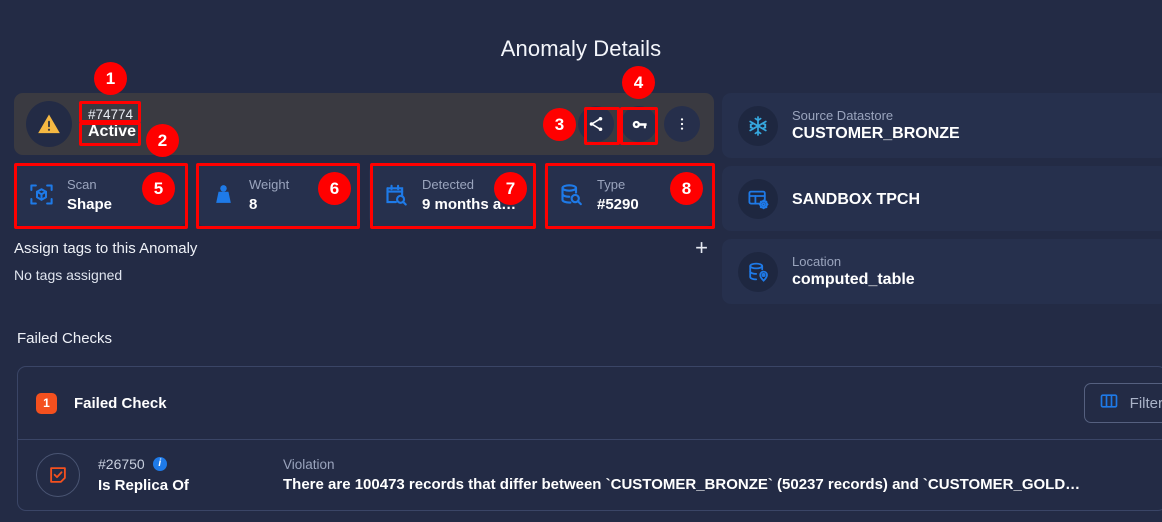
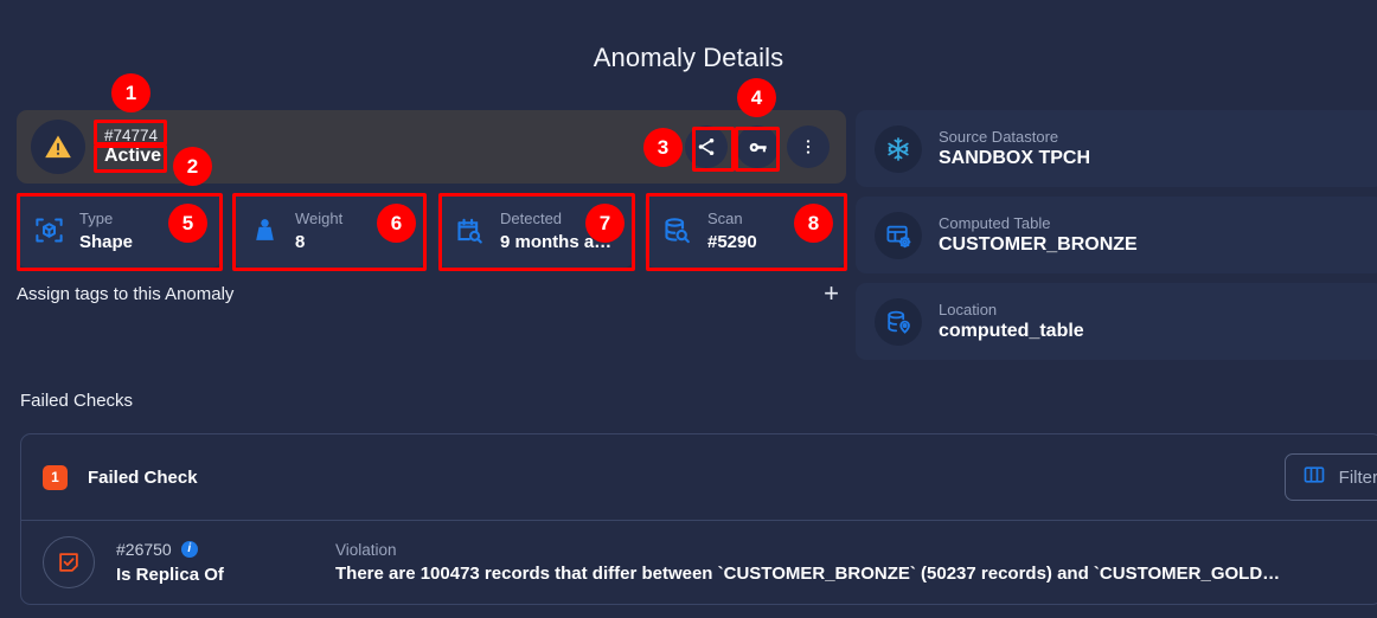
  Anomaly Details
  #74774
  Active
- Scan
+ Type
  Shape
  Weight
  8
  Detected
  9 months a
- Type
+ Scan
  #5290
  Assign tags to this Anomaly
- No tags assigned
  +
  Source Datastore
- CUSTOMER_BRONZE
+ SANDBOX TPCH
+ Computed Table
- SANDBOX TPCH
+ CUSTOMER_BRONZE
  Location
  computed_table
  Failed Checks
  1
  Failed Check
  Filter
  #26750
  i
  Is Replica Of
  Violation
  There are 100473 records that differ between `CUSTOMER_BRONZE` (50237 records) and `CUSTOMER_GOLD…
  1
  2
  3
  4
  5
  6
  7
  8
